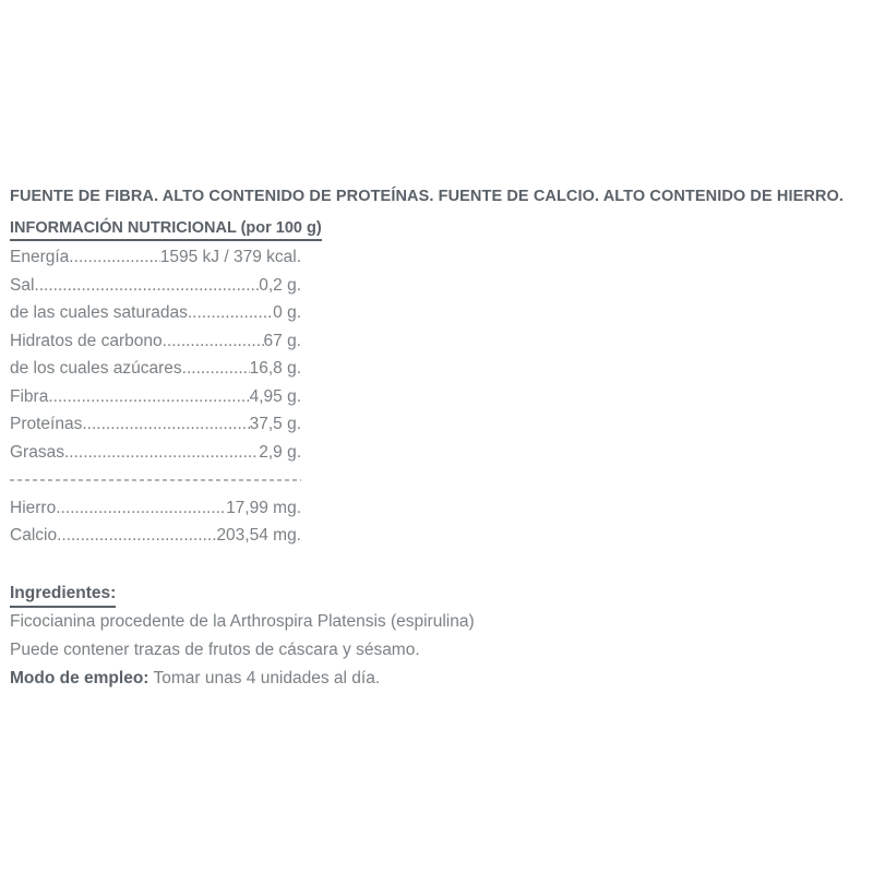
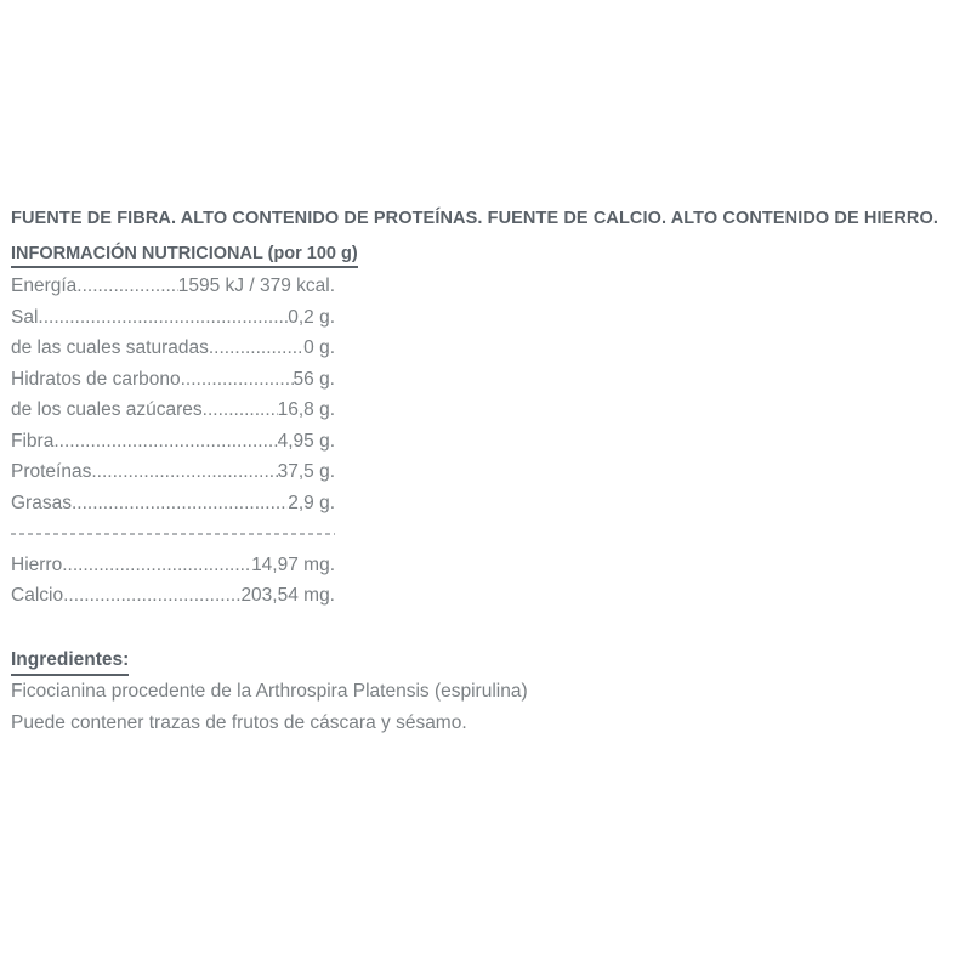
  FUENTE DE FIBRA. ALTO CONTENIDO DE PROTEÍNAS. FUENTE DE CALCIO. ALTO CONTENIDO DE HIERRO.
  INFORMACIÓN NUTRICIONAL (por 100 g)
  Energía
  1595 kJ / 379 kcal.
  Sal
  0,2 g.
  de las cuales saturadas
  0 g.
  Hidratos de carbono
- 67 g.
+ 56 g.
  de los cuales azúcares
  16,8 g.
  Fibra
  4,95 g.
  Proteínas
  37,5 g.
  Grasas
  2,9 g.
  Hierro
- 17,99 mg.
+ 14,97 mg.
  Calcio
  203,54 mg.
  Ingredientes:
  Ficocianina procedente de la Arthrospira Platensis (espirulina)
  Puede contener trazas de frutos de cáscara y sésamo.
- Modo de empleo: Tomar unas 4 unidades al día.
